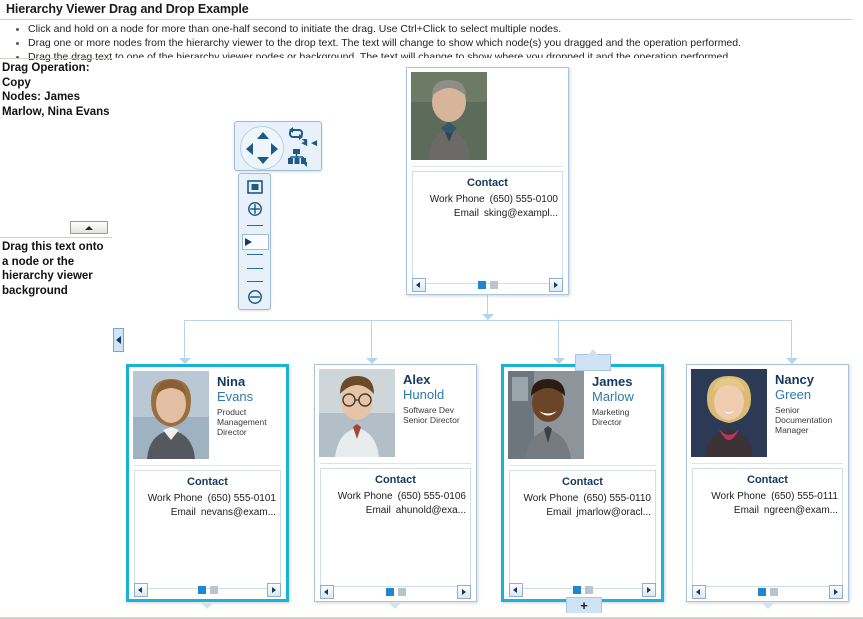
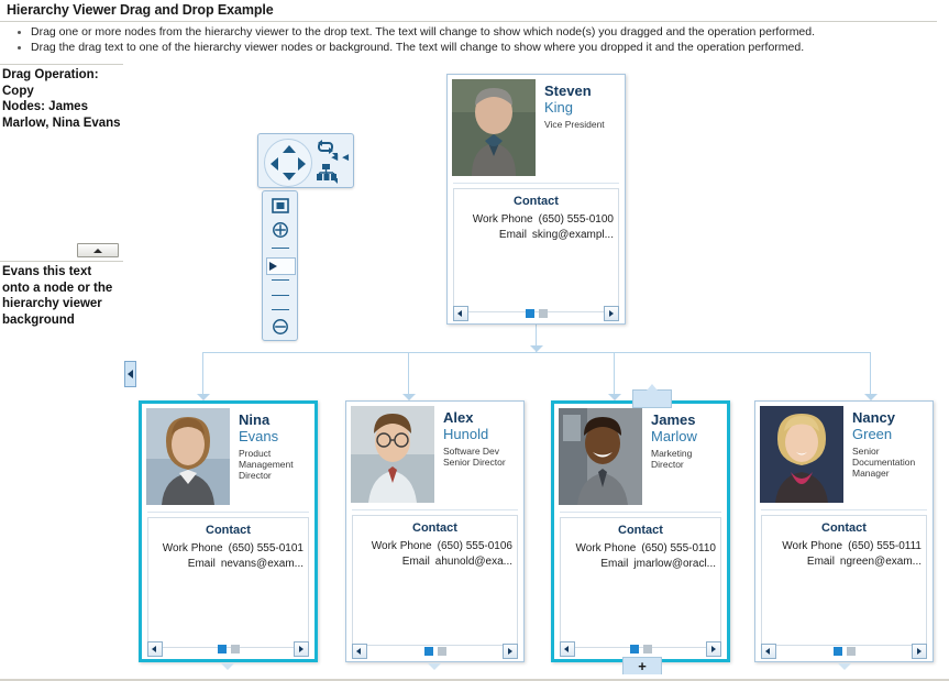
  Hierarchy Viewer Drag and Drop Example
- Click and hold on a node for more than one-half second to initiate the drag. Use Ctrl+Click to select multiple nodes.
  Drag one or more nodes from the hierarchy viewer to the drop text. The text will change to show which node(s) you dragged and the operation performed.
  Drag the drag text to one of the hierarchy viewer nodes or background. The text will change to show where you dropped it and the operation performed.
  Drag Operation: Copy
  Nodes: James Marlow, Nina Evans
- Drag this text onto a node or the hierarchy viewer background
+ Evans this text onto a node or the hierarchy viewer background
  ◄◄
+ Steven
+ King
+ Vice President
  Contact
  Work Phone
  (650) 555-0100
  Email
  sking@exampl...
  Nina
  Evans
  Product Management Director
  Contact
  Work Phone
  (650) 555-0101
  Email
  nevans@exam...
  Alex
  Hunold
  Software Dev Senior Director
  Contact
  Work Phone
  (650) 555-0106
  Email
  ahunold@exa...
  James
  Marlow
  Marketing Director
  Contact
  Work Phone
  (650) 555-0110
  Email
  jmarlow@oracl...
  +
  Nancy
  Green
  Senior Documentation Manager
  Contact
  Work Phone
  (650) 555-0111
  Email
  ngreen@exam...
